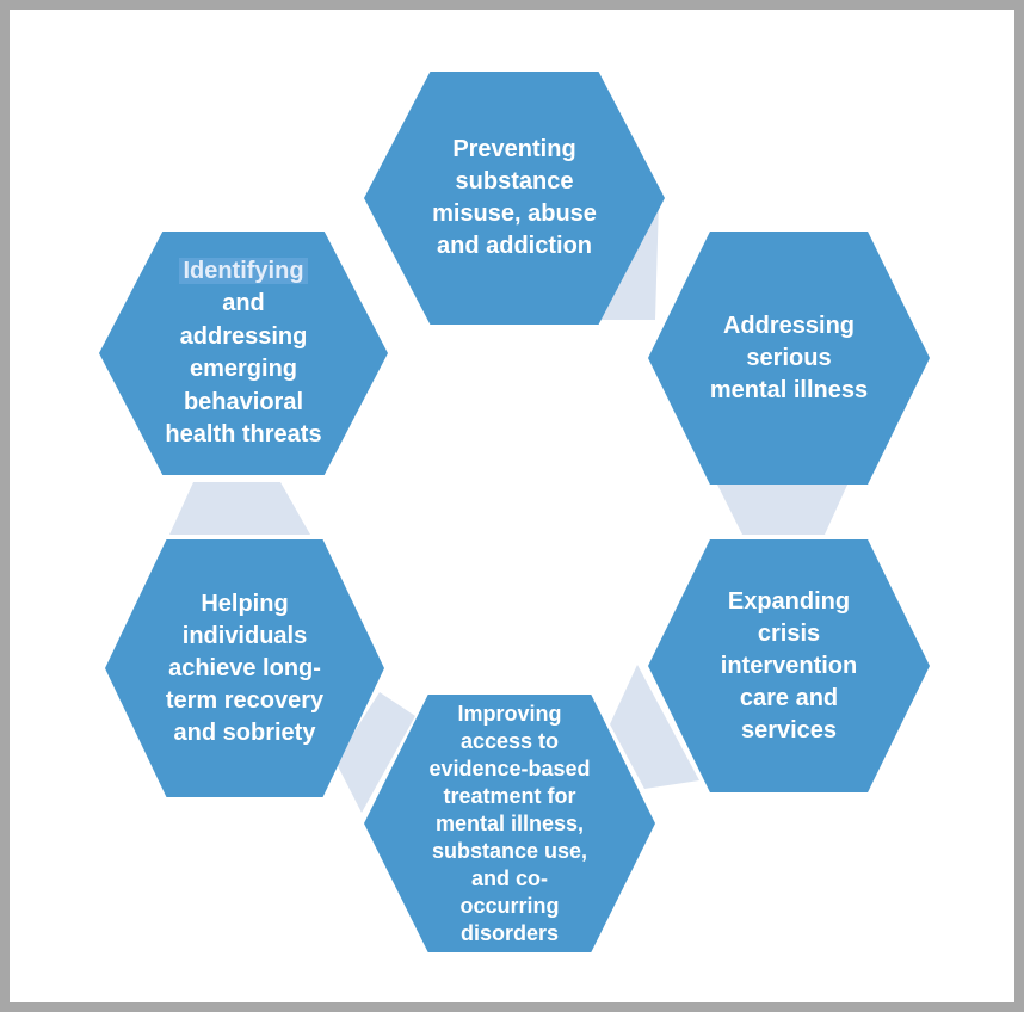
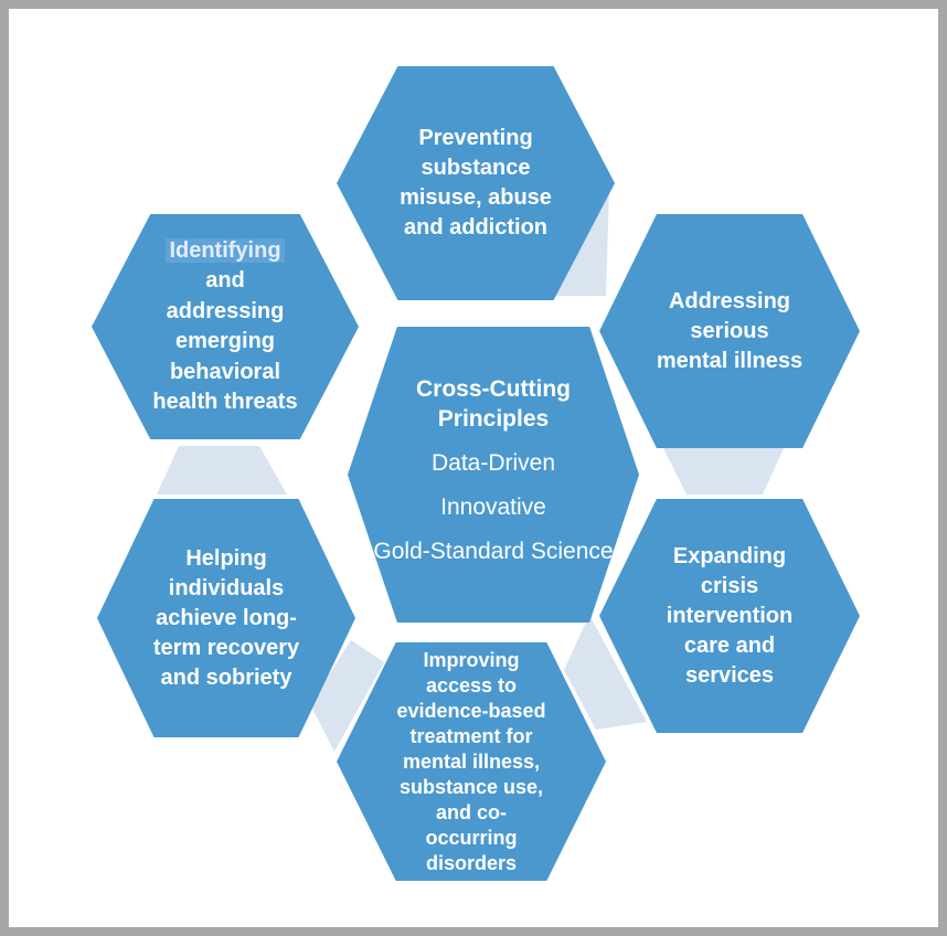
  Preventing
  substance
  misuse, abuse
  and addiction
  Addressing
  serious
  mental illness
  Expanding
  crisis
  intervention
  care and
  services
  Improving
  access to
  evidence-based
  treatment for
  mental illness,
  substance use,
  and co-
  occurring
  disorders
  Helping
  individuals
  achieve long-
  term recovery
  and sobriety
  Identifying
  and
  addressing
  emerging
  behavioral
  health threats
+ Cross-Cutting Principles
+ Data-Driven
+ Innovative
+ Gold-Standard Science
